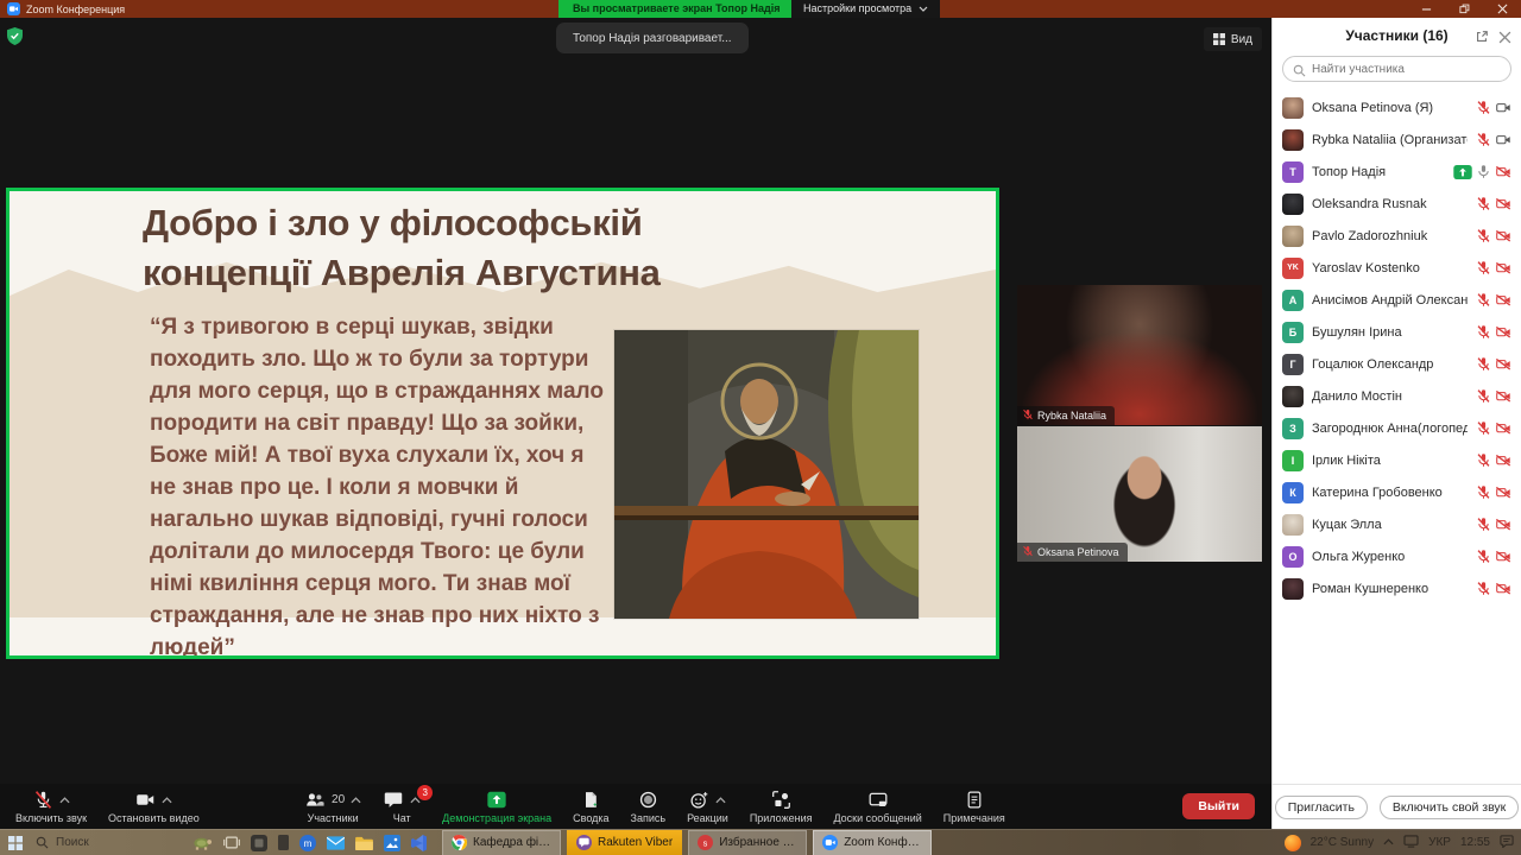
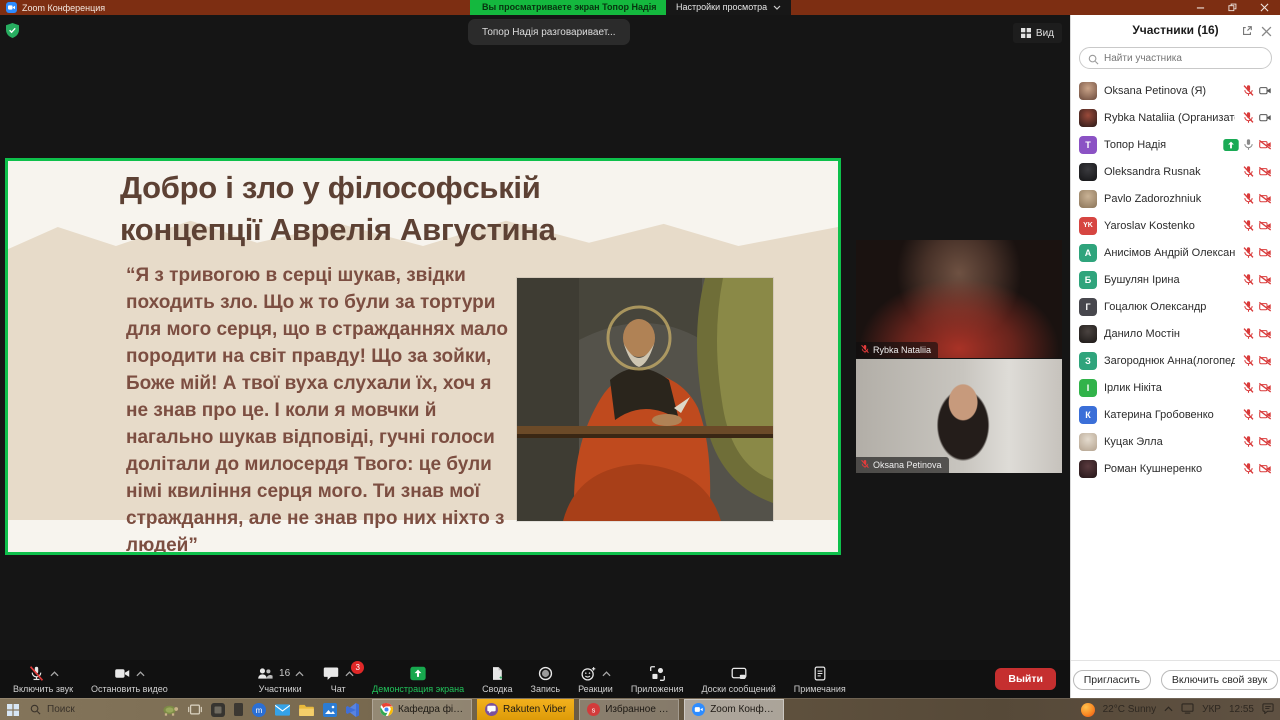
  Zoom Конференция
  Вы просматриваете экран Топор Надія
  Настройки просмотра
  Топор Надія разговаривает...
  Вид
  Добро і зло у філософській концепції Аврелія Августина
  “Я з тривогою в серці шукав, звідки походить зло. Що ж то були за тортури для мого серця, що в стражданнях мало породити на світ правду! Що за зойки, Боже мій! А твої вуха слухали їх, хоч я не знав про це. І коли я мовчки й нагально шукав відповіді, гучні голоси долітали до милосердя Твого: це були німі квиління серця мого. Ти знав мої страждання, але не знав про них ніхто з людей”
  Rybka Nataliia
  Oksana Petinova
  Включить звук
  Остановить видео
- 20
+ 16
  Участники
  3
  Чат
  Демонстрация экрана
  Сводка
  Запись
  Реакции
  Приложения
  Доски сообщений
  Примечания
  Выйти
  Участники (16)
  Найти участника
  Oksana Petinova (Я)
  Rybka Nataliia (Организат
  Т
  Топор Надія
  Oleksandra Rusnak
  Pavlo Zadorozhniuk
  Yaroslav Kostenko
  А
  Анисімов Андрій Олексан
  Б
  Бушулян Ірина
  Г
  Гоцалюк Олександр
  Данило Мостін
  З
  Загороднюк Анна(логопед
  І
  Ірлик Нікіта
  К
  Катерина Гробовенко
  Куцак Элла
- О
- Ольга Журенко
  Роман Кушнеренко
  Пригласить
  Включить свой звук
  Поиск
  m
  Rakuten Viber
  s
  22°C Sunny
  УКР
  12:55
